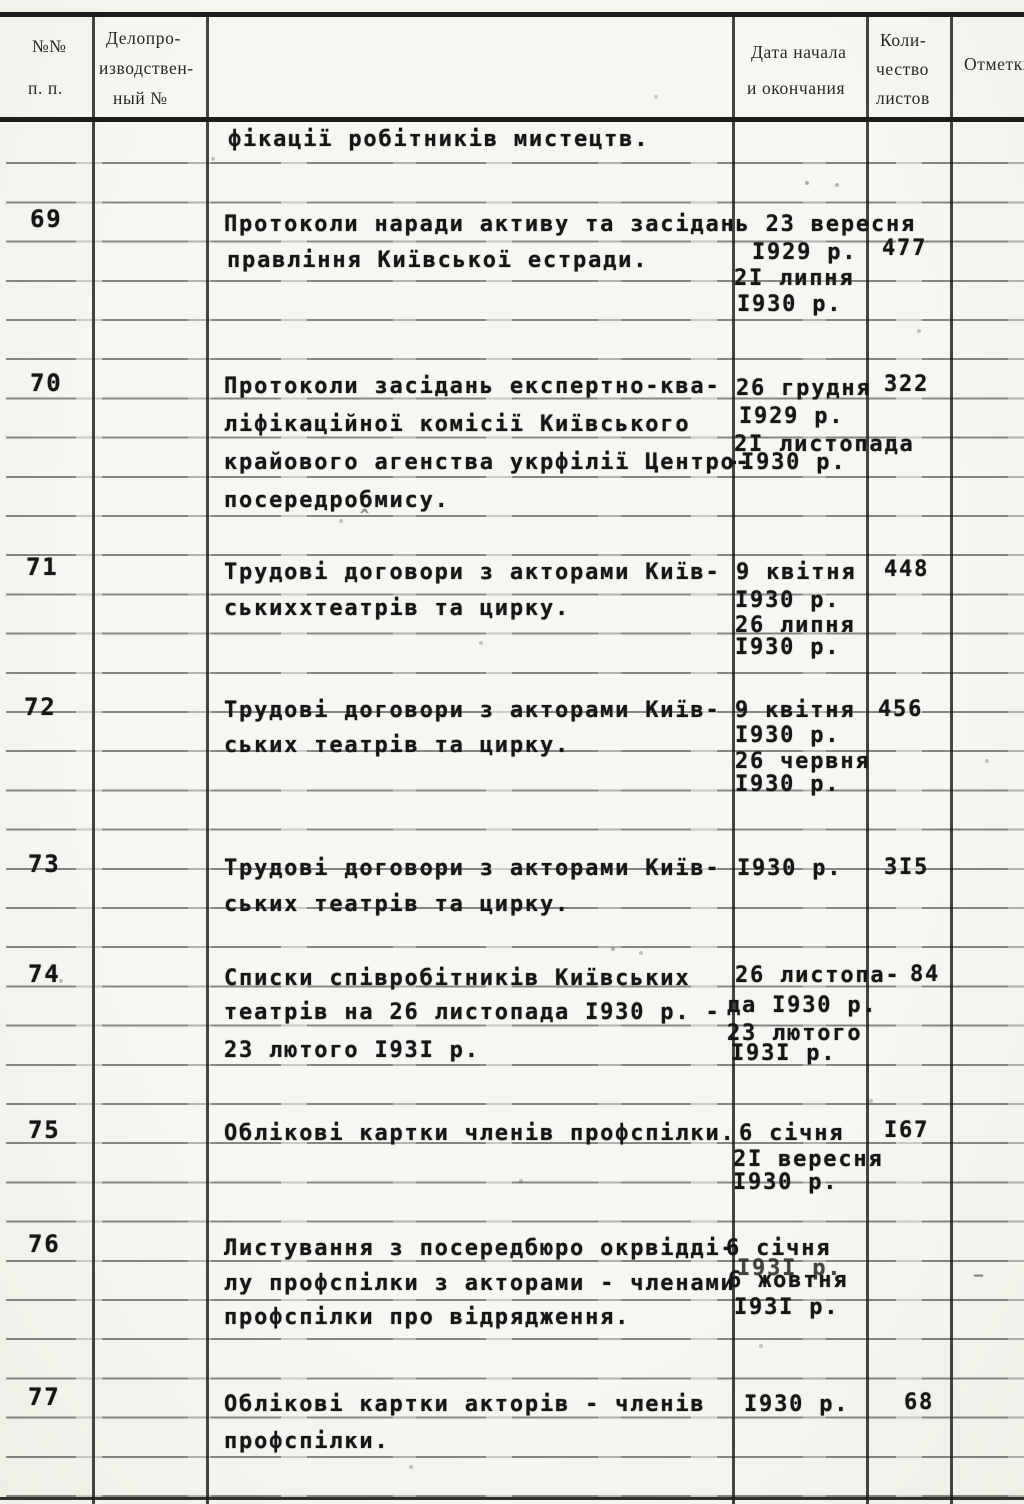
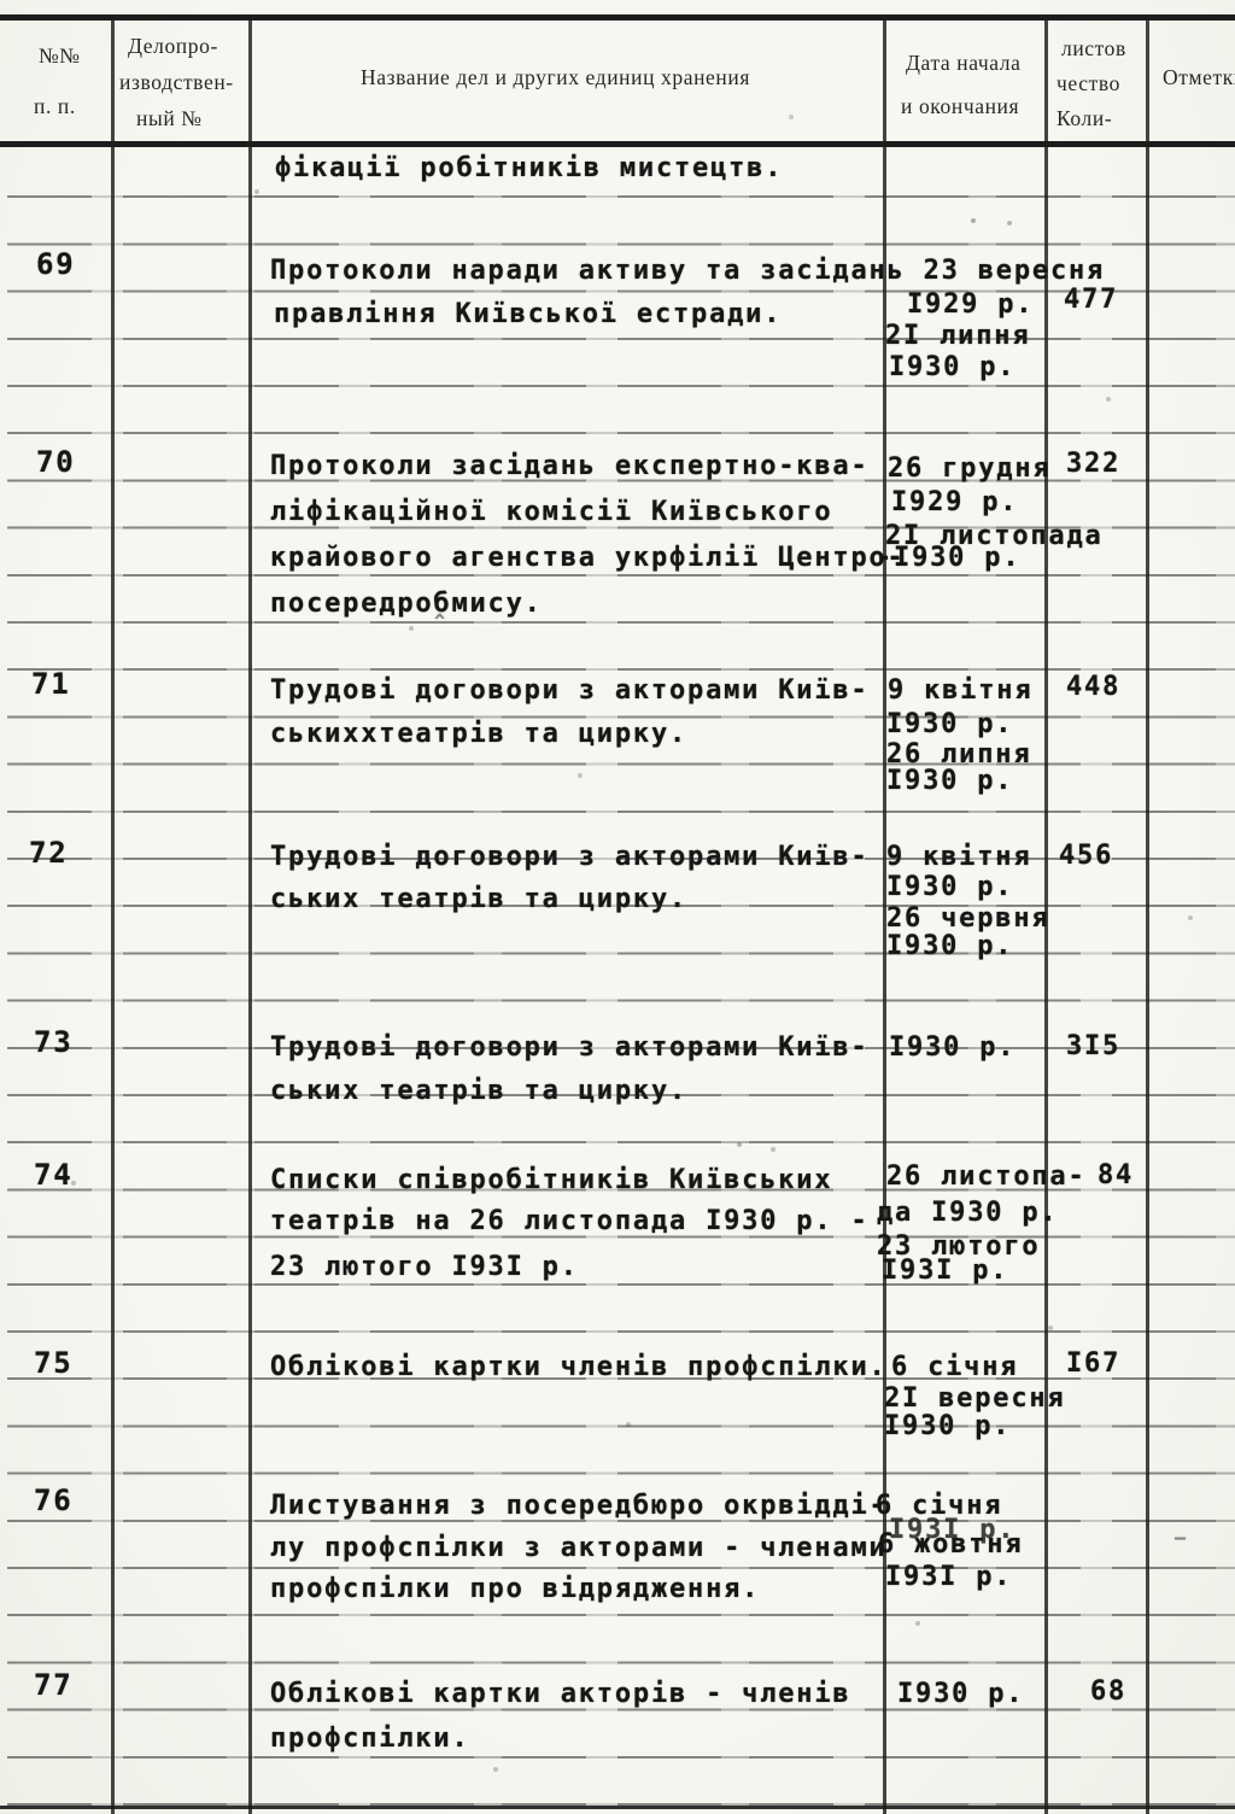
  №№
  п. п.
  Делопро-
  изводствен-
  ный №
+ Название дел и других единиц хранения
  Дата начала
  и окончания
- Коли-
+ листов
  чество
- листов
+ Коли-
  Отметк
